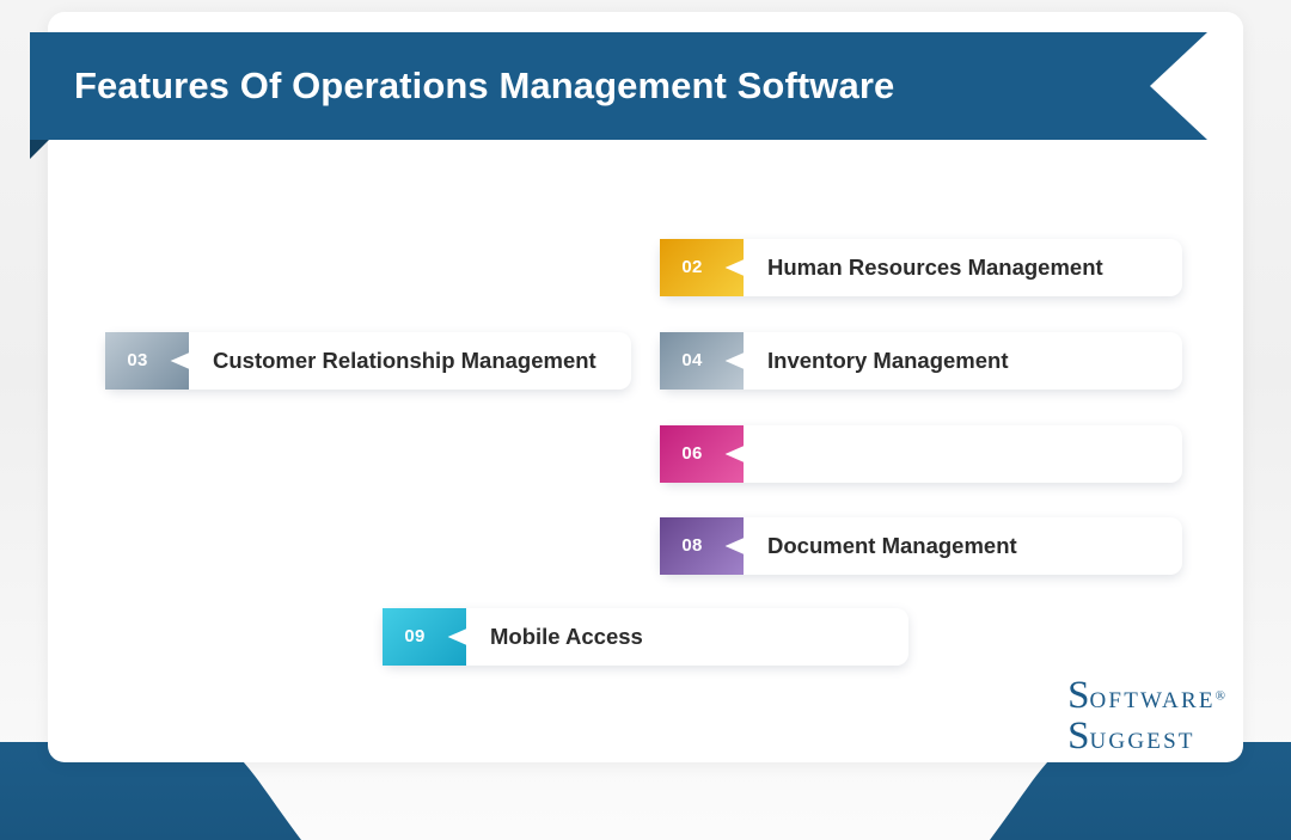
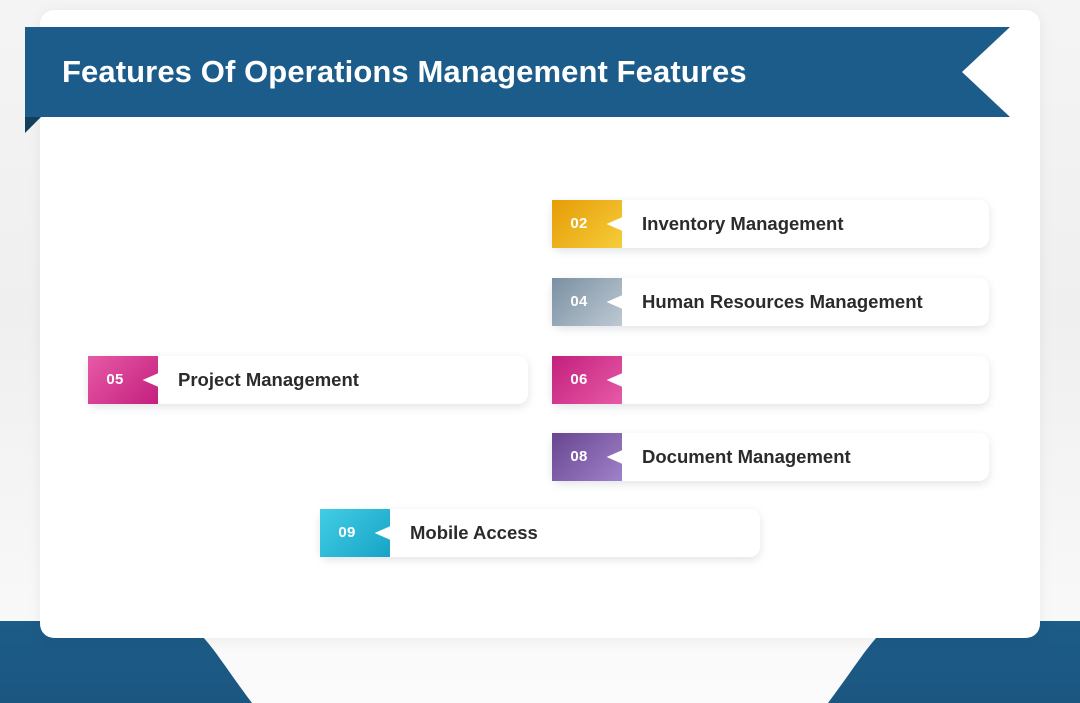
- Features Of Operations Management Software
+ Features Of Operations Management Features
  02
- Human Resources Management
+ Inventory Management
- 03
- Customer Relationship Management
  04
- Inventory Management
+ Human Resources Management
+ 05
+ Project Management
  06
  08
  Document Management
  09
  Mobile Access
- SOFTWARE®
- SUGGEST
